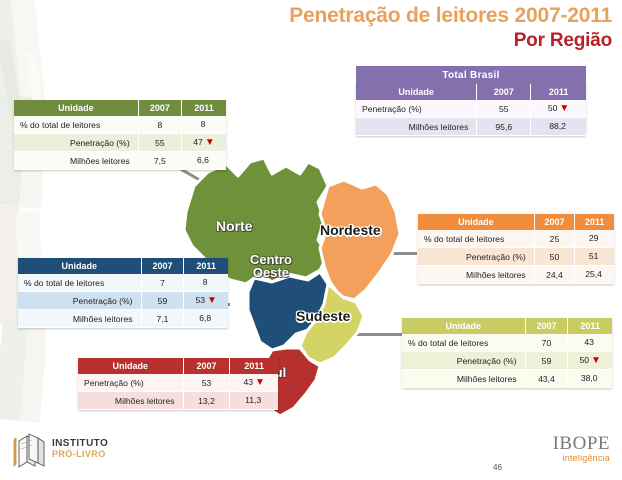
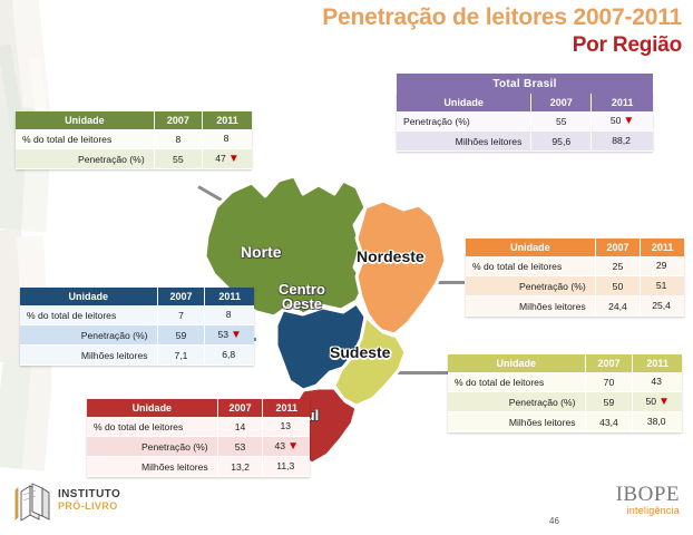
  Penetração de leitores 2007-2011
  Por Região
  Norte
  Centro
  Oeste
  Nordeste
  Sudeste
  Total Brasil
  Unidade	2007	2011
  Penetração (%)	55	50 ▼
  Milhões leitores	95,6	88,2
  Unidade	2007	2011
  % do total de leitores	8	8
  Penetração (%)	55	47 ▼
- Milhões leitores	7,5	6,6
  Unidade	2007	2011
  % do total de leitores	7	8
  Penetração (%)	59	53 ▼
  Milhões leitores	7,1	6,8
  Unidade	2007	2011
  % do total de leitores	25	29
  Penetração (%)	50	51
  Milhões leitores	24,4	25,4
  Unidade	2007	2011
  % do total de leitores	70	43
  Penetração (%)	59	50 ▼
  Milhões leitores	43,4	38,0
  Unidade	2007	2011
+ % do total de leitores	14	13
  Penetração (%)	53	43 ▼
  Milhões leitores	13,2	11,3
  INSTITUTO
  PRÓ-LIVRO
  IBOPE
  inteligência
  46
